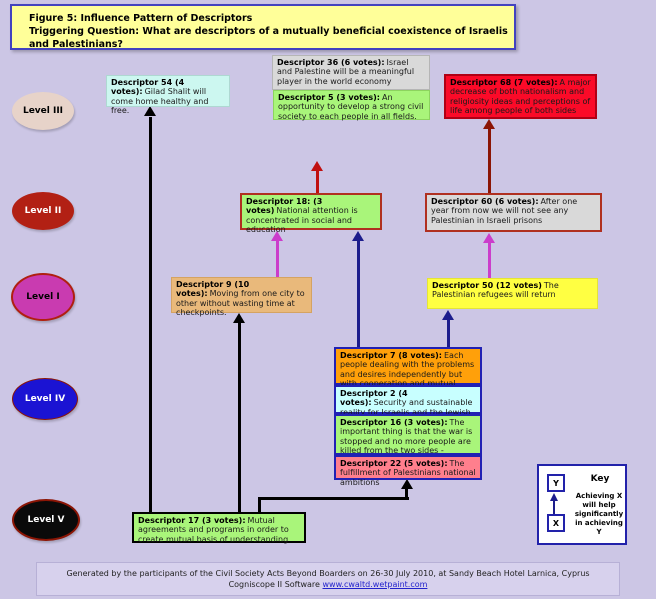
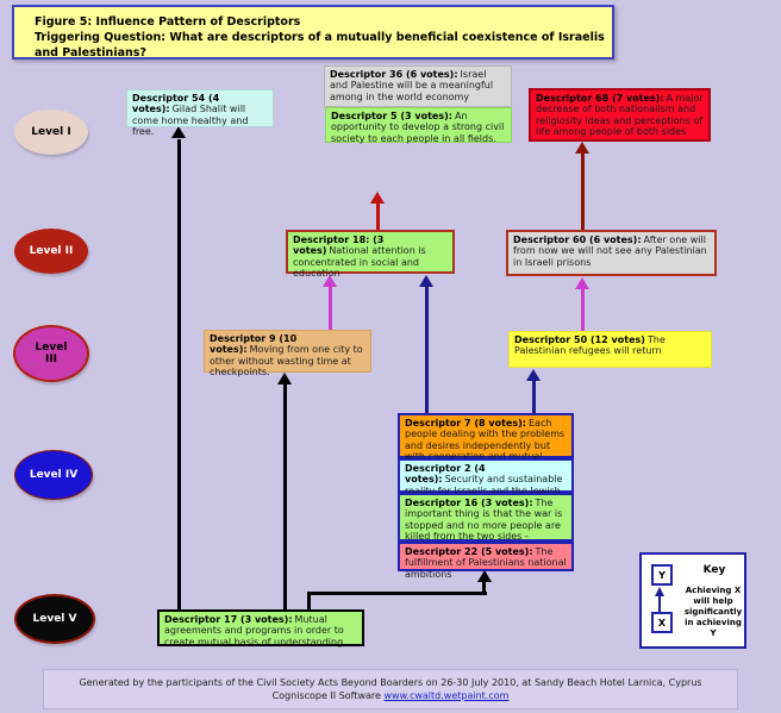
  Figure 5: Influence Pattern of Descriptors
  Triggering Question: What are descriptors of a mutually beneficial coexistence of Israelis and Palestinians?
- Level III
+ Level I
  Level II
- Level I
+ Level III
  Level IV
  Level V
  Descriptor 54 (4 votes): Gilad Shalit will come home healthy and free.
- Descriptor 36 (6 votes): Israel and Palestine will be a meaningful player in the world economy
+ Descriptor 36 (6 votes): Israel and Palestine will be a meaningful among in the world economy
  Descriptor 5 (3 votes): An opportunity to develop a strong civil society to each people in all fields.
  Descriptor 68 (7 votes): A major decrease of both nationalism and religiosity ideas and perceptions of life among people of both sides
  Descriptor 18: (3 votes) National attention is concentrated in social and education
- Descriptor 60 (6 votes): After one year from now we will not see any Palestinian in Israeli prisons
+ Descriptor 60 (6 votes): After one will from now we will not see any Palestinian in Israeli prisons
  Descriptor 9 (10 votes): Moving from one city to other without wasting time at checkpoints.
  Descriptor 50 (12 votes) The Palestinian refugees will return
  Descriptor 7 (8 votes): Each people dealing with the problems and desires independently but with cooperation and mutual
  Descriptor 2 (4 votes): Security and sustainable reality for Israelis and the Jewish
  Descriptor 16 (3 votes): The important thing is that the war is stopped and no more people are killed from the two sides -
  Descriptor 22 (5 votes): The fulfillment of Palestinians national ambitions
  Descriptor 17 (3 votes): Mutual agreements and programs in order to create mutual basis of understanding
  Key
  Achieving X will help significantly in achieving Y
  Y
  X
  Generated by the participants of the Civil Society Acts Beyond Boarders on 26-30 July 2010, at Sandy Beach Hotel Larnica, Cyprus
  Cogniscope II Software www.cwaltd.wetpaint.com
